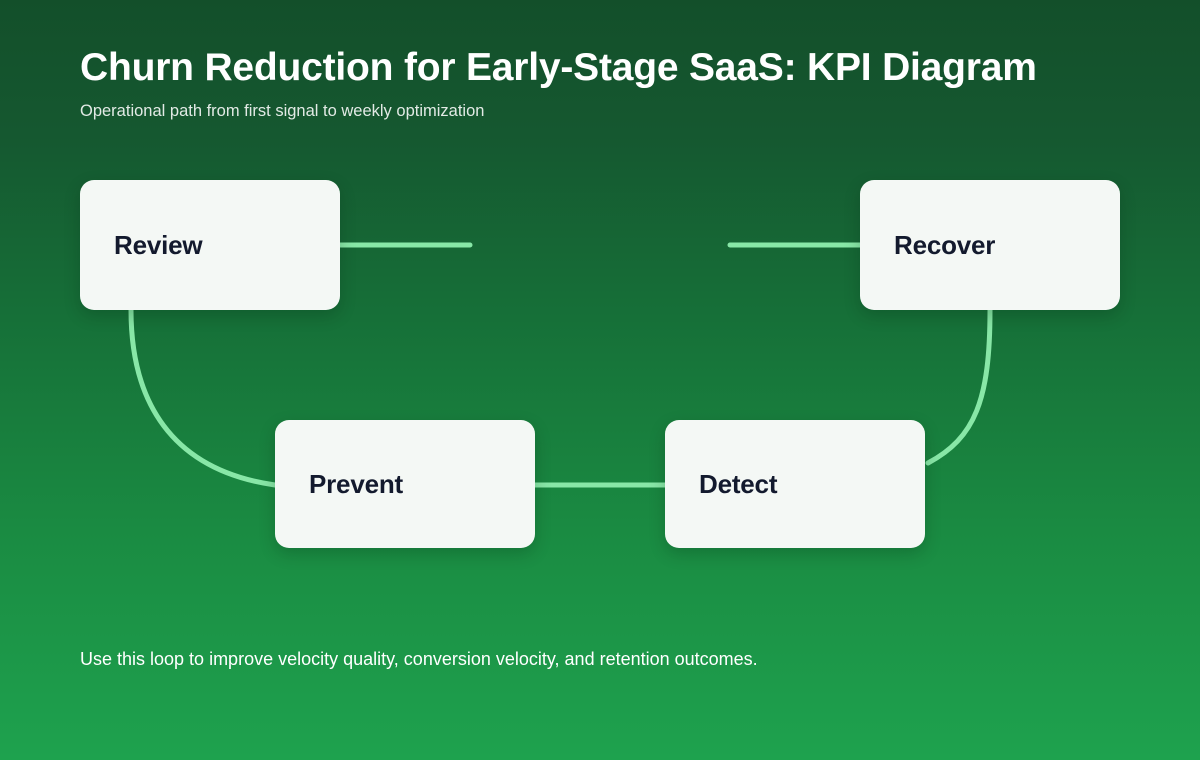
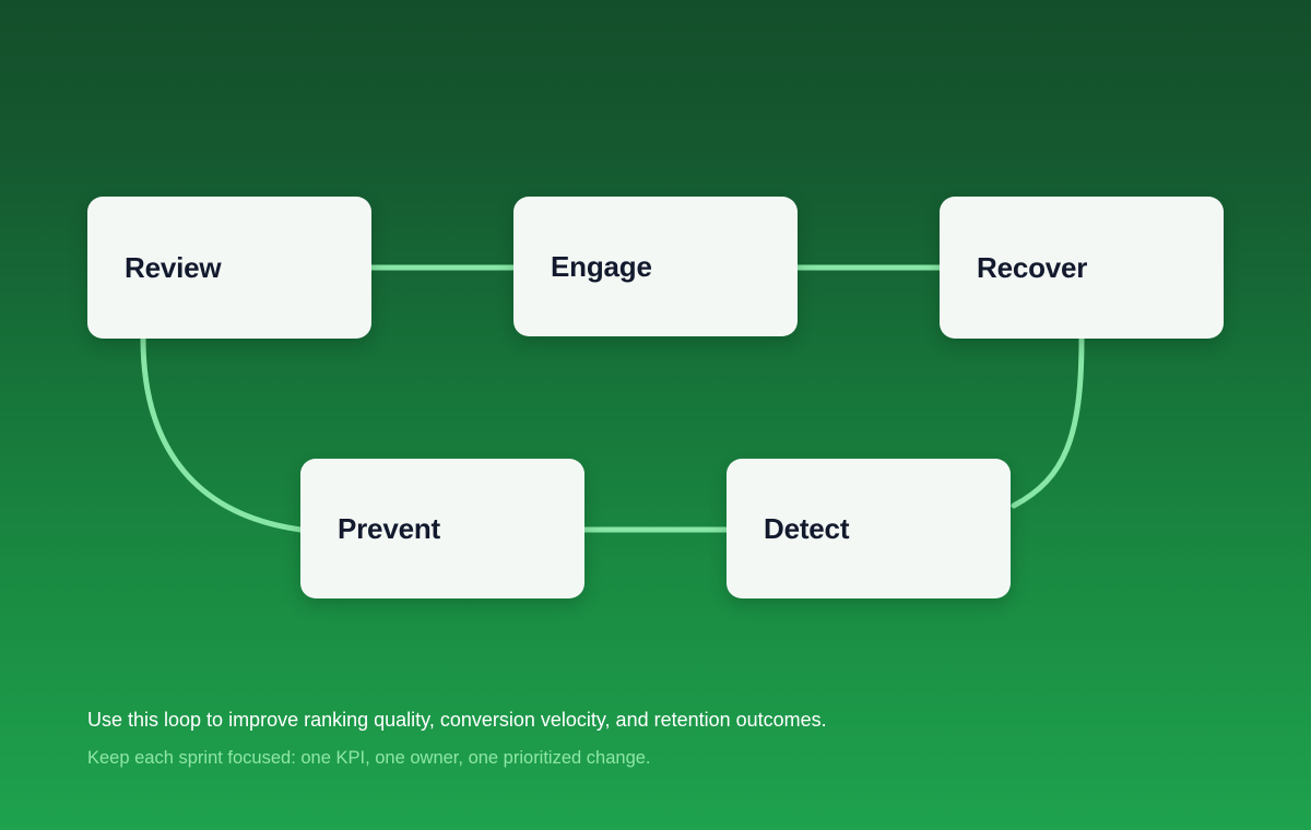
- Churn Reduction for Early-Stage SaaS: KPI Diagram
- Operational path from first signal to weekly optimization
  Review
+ Engage
  Recover
  Prevent
  Detect
- Use this loop to improve velocity quality, conversion velocity, and retention outcomes.
+ Use this loop to improve ranking quality, conversion velocity, and retention outcomes.
+ Keep each sprint focused: one KPI, one owner, one prioritized change.
